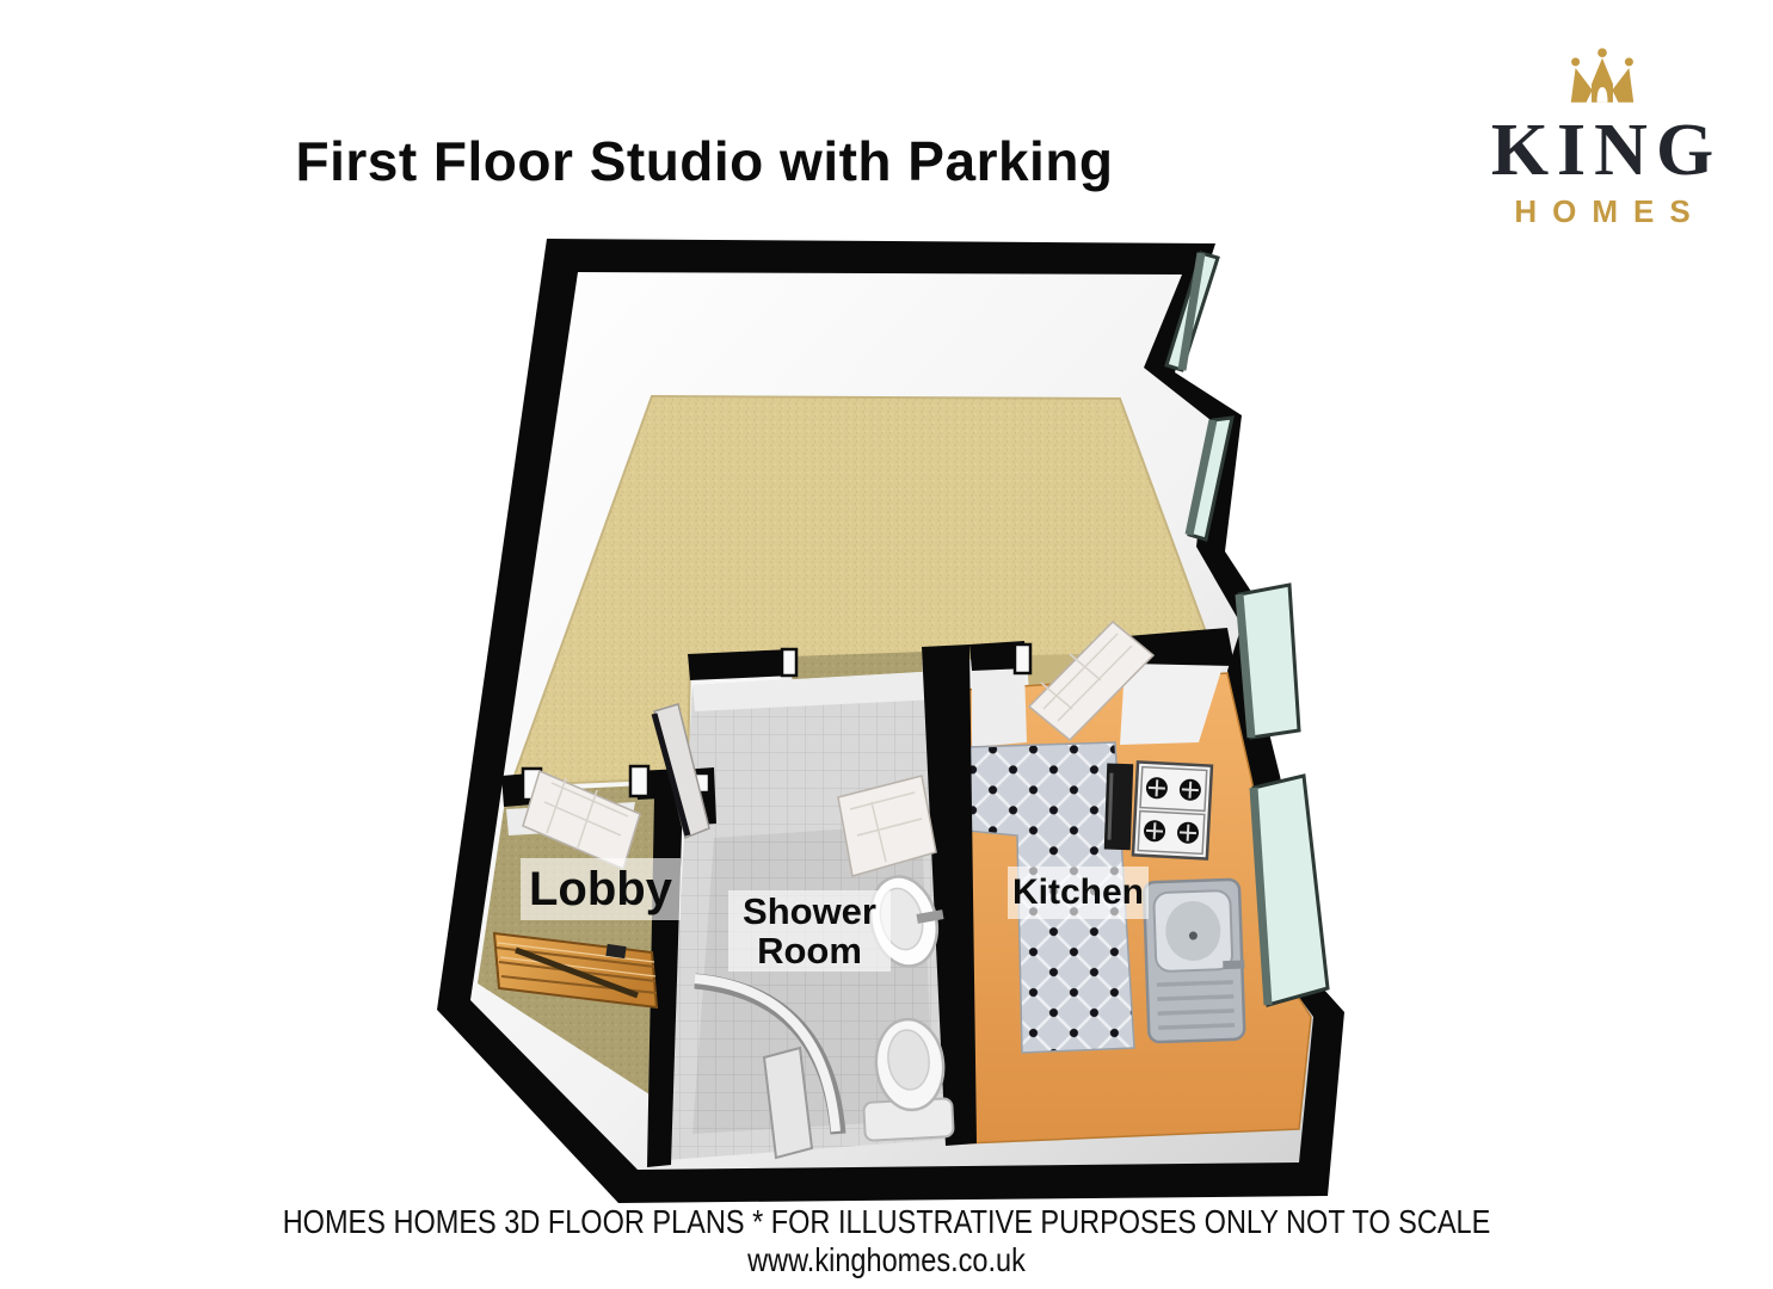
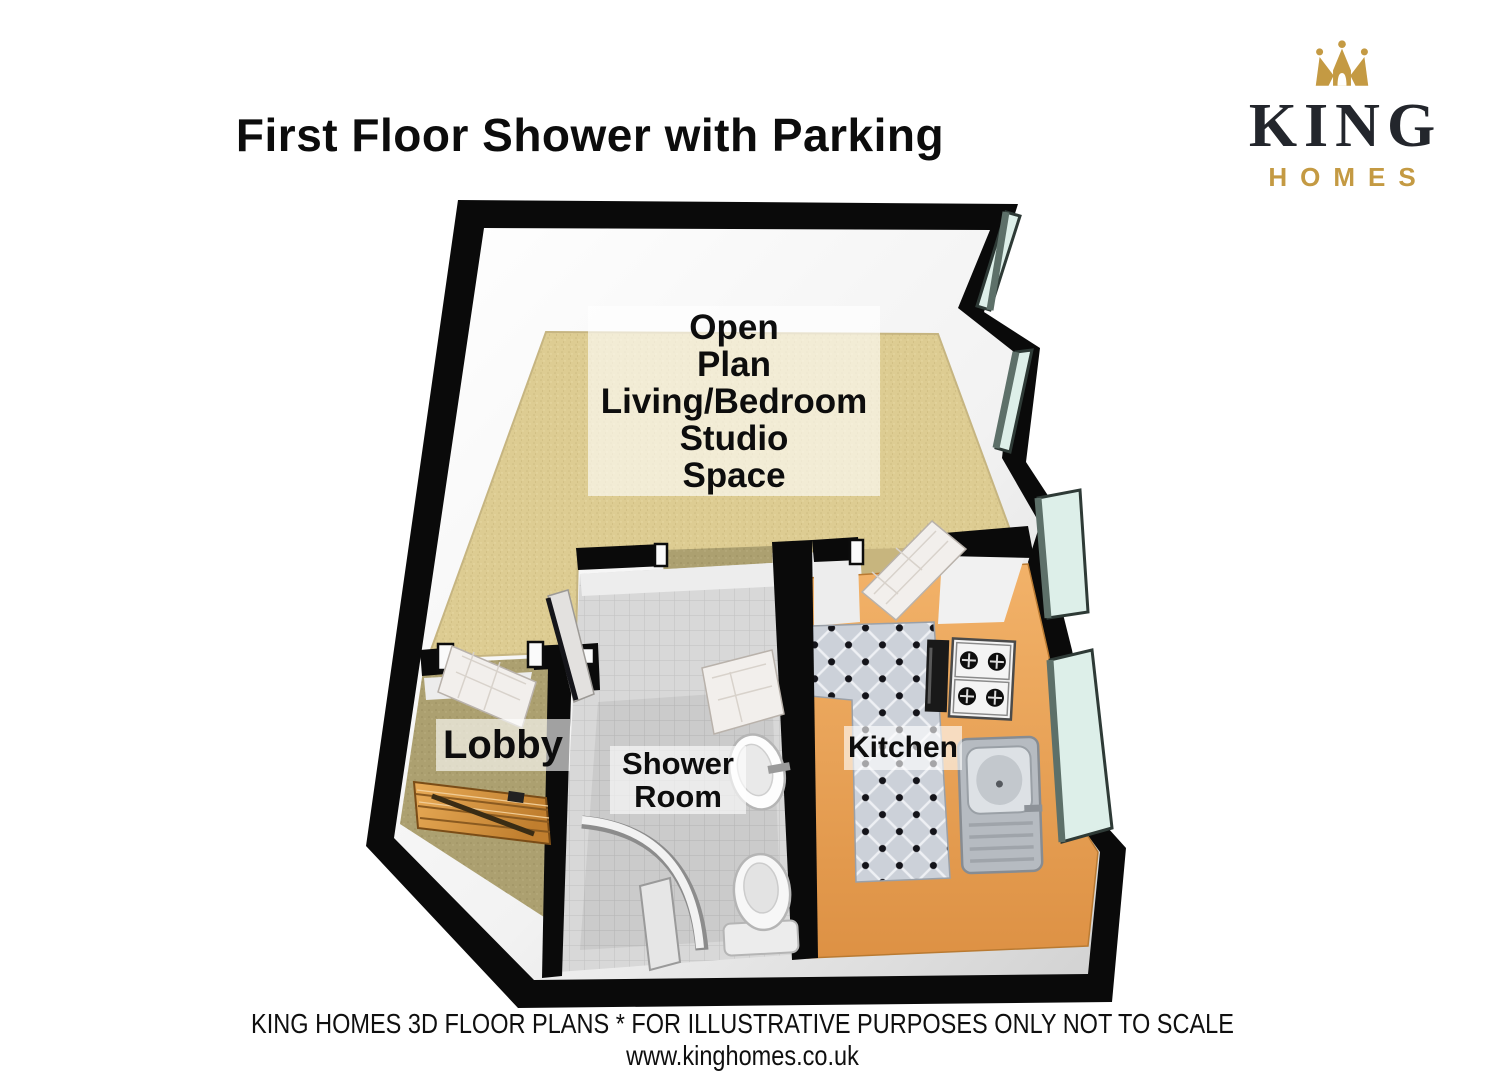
- First Floor Studio with Parking
+ First Floor Shower with Parking
  KING
  HOMES
+ Open
+ Plan
+ Living/Bedroom
+ Studio
+ Space
  Lobby
  Shower
  Room
  Kitchen
- HOMES HOMES 3D FLOOR PLANS * FOR ILLUSTRATIVE PURPOSES ONLY NOT TO SCALE
+ KING HOMES 3D FLOOR PLANS * FOR ILLUSTRATIVE PURPOSES ONLY NOT TO SCALE
  www.kinghomes.co.uk
